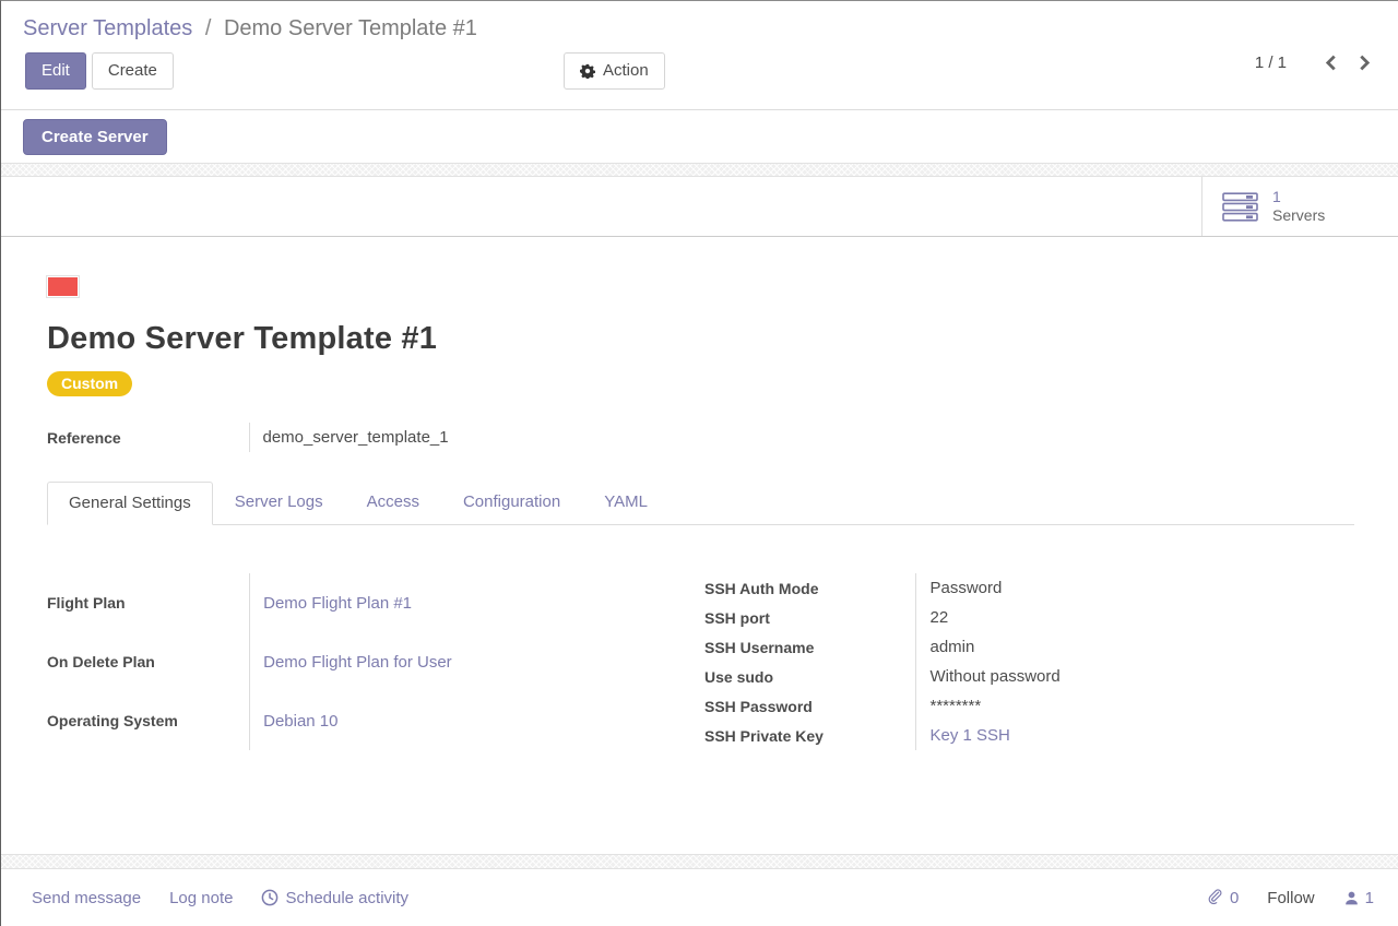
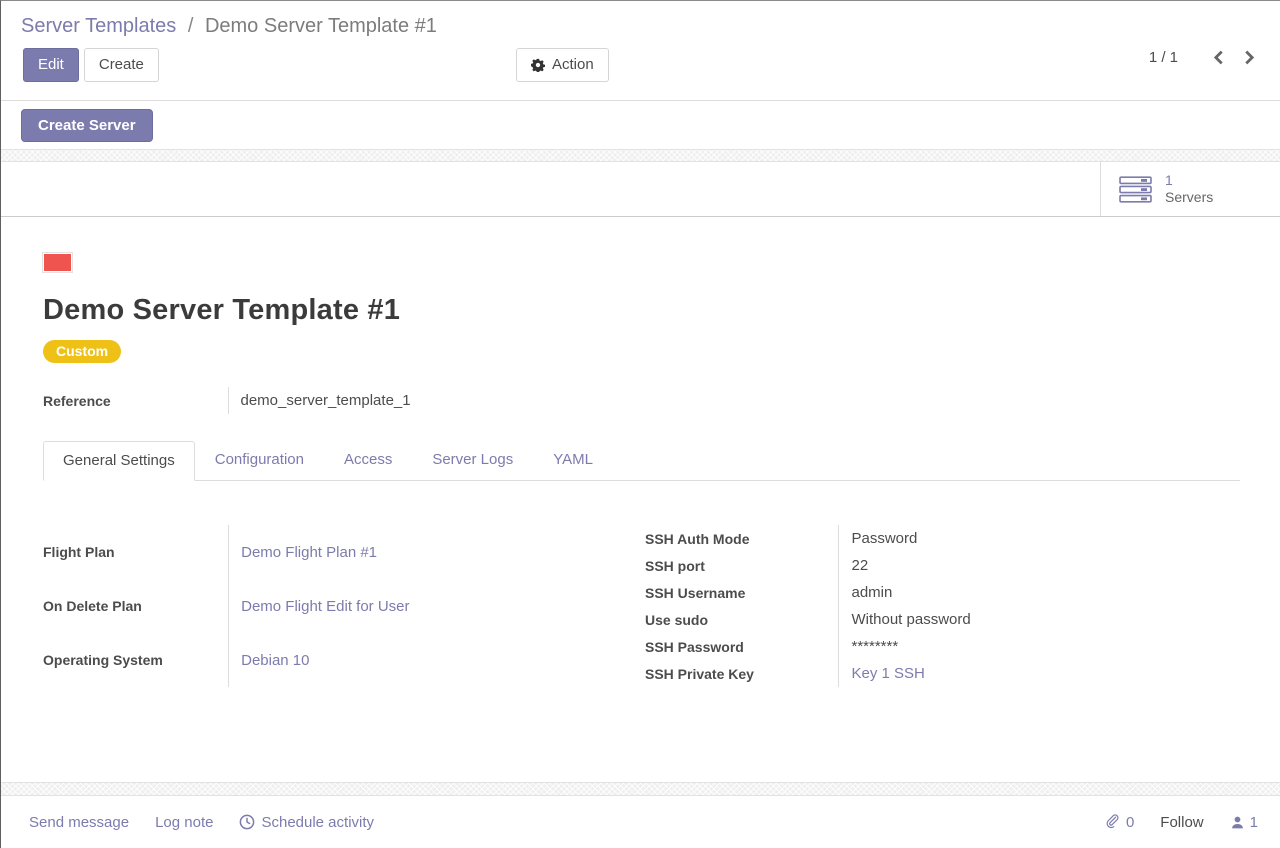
  Server Templates / Demo Server Template #1
  Edit
  Create
  Action
  1 / 1
  Create Server
  1
  Servers
  Demo Server Template #1
  Custom
  Reference	demo_server_template_1
  General Settings
- Server Logs
+ Configuration
  Access
- Configuration
+ Server Logs
  YAML
  Flight Plan	Demo Flight Plan #1
- On Delete Plan	Demo Flight Plan for User
+ On Delete Plan	Demo Flight Edit for User
  Operating System	Debian 10
  SSH Auth Mode	Password
  SSH port	22
  SSH Username	admin
  Use sudo	Without password
  SSH Password	********
  SSH Private Key	Key 1 SSH
  Send message
  Log note
  Schedule activity
  0
  Follow
  1
